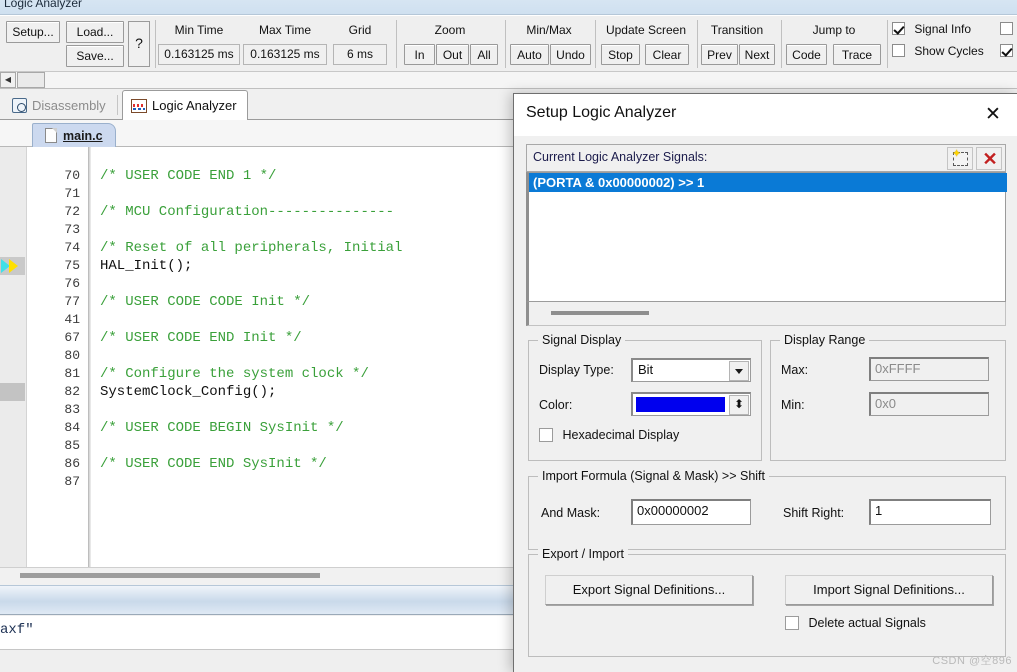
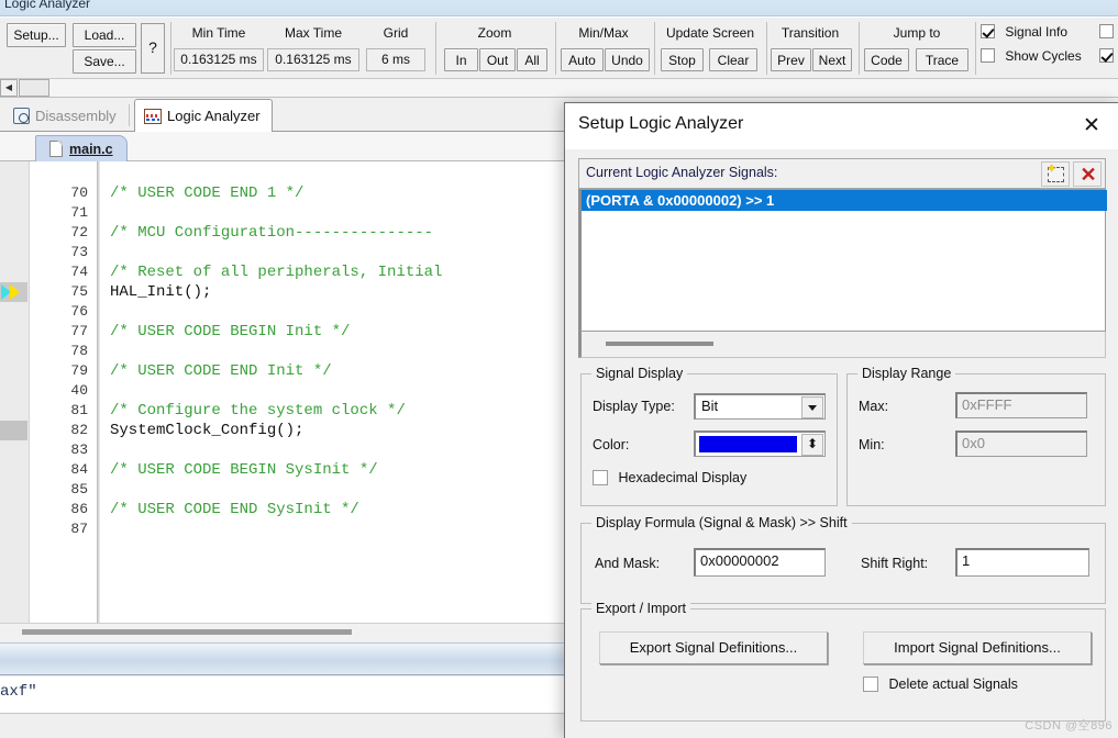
  Logic Analyzer
  Setup...
  Load...
  Save...
  ?
  Min Time
  0.163125 ms
  Max Time
  0.163125 ms
  Grid
  6 ms
  Zoom
  In
  Out
  All
  Min/Max
  Auto
  Undo
  Update Screen
  Stop
  Clear
  Transition
  Prev
  Next
  Jump to
  Code
  Trace
  Signal Info
  Show Cycles
  ◀
  Disassembly
  Logic Analyzer
  main.c
  70
  71
  72
  73
  74
  75
  76
  77
- 41
+ 78
- 67
+ 79
- 80
+ 40
  81
  82
  83
  84
  85
  86
  87
  /* USER CODE END 1 */
  /* MCU Configuration---------------
  /* Reset of all peripherals, Initial
  HAL_Init();
- /* USER CODE CODE Init */
+ /* USER CODE BEGIN Init */
  /* USER CODE END Init */
  /* Configure the system clock */
  SystemClock_Config();
  /* USER CODE BEGIN SysInit */
  /* USER CODE END SysInit */
  axf"
  Setup Logic Analyzer
  ✕
  Current Logic Analyzer Signals:
  ✕
  (PORTA & 0x00000002) >> 1
  Signal Display
  Display Type:
  Bit
  Color:
  ⬍
  Hexadecimal Display
  Display Range
  Max:
  0xFFFF
  Min:
  0x0
- Import Formula (Signal & Mask) >> Shift
+ Display Formula (Signal & Mask) >> Shift
  And Mask:
  0x00000002
  Shift Right:
  1
  Export / Import
  Export Signal Definitions...
  Import Signal Definitions...
  Delete actual Signals
  CSDN @空896
